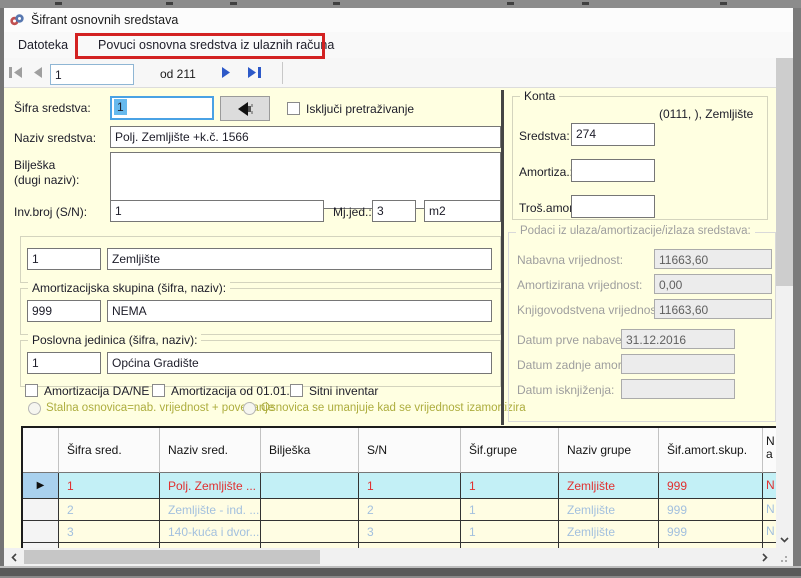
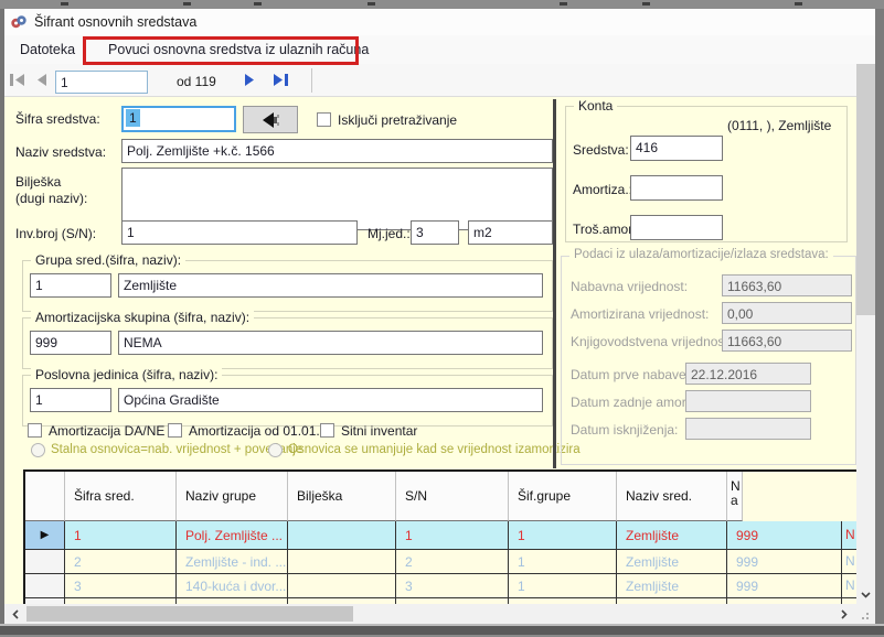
  Šifrant osnovnih sredstava
  Datoteka
  Povuci osnovna sredstva iz ulaznih računa
  1
- od 211
+ od 119
  Šifra sredstva:
  1
  Isključi pretraživanje
  Naziv sredstva:
  Polj. Zemljište +k.č. 1566
  Bilješka
  (dugi naziv):
  Inv.broj (S/N):
  1
  Mj.jed.:
  3
  m2
+ Grupa sred.(šifra, naziv):
  1
  Zemljište
  Amortizacijska skupina (šifra, naziv):
  999
  NEMA
  Poslovna jedinica (šifra, naziv):
  1
  Općina Gradište
  Amortizacija DA/NE
  Amortizacija od 01.01.
  Sitni inventar
  Stalna osnovica=nab. vrijednost + povnje
  Osnovica se umanjuje kad se vrijednost izamorizira
  Konta
  (0111, ), Zemljište
  Sredstva:
- 274
+ 416
  Amortiza.
  Troš.amo
  Podaci iz ulaza/amortizacije/izlaza sredstava:
  Nabavna vrijednost:
  11663,60
  Amortizirana vrijednost:
  0,00
  Knjigovodstvena vrijedno
  11663,60
  Datum prve nabave
- 31.12.2016
+ 22.12.2016
  Datum zadnje amor
  Datum isknjiženja:
  Šifra sred.
- Naziv sred.
+ Naziv grupe
  Bilješka
  S/N
  Šif.grupe
- Naziv grupe
+ Naziv sred.
- Šif.amort.skup.
  N a
  ▶
  1
  Polj. Zemljište ...
  1
  1
  Zemljište
  999
  N
  2
  Zemljište - ind. ...
  2
  1
  Zemljište
  999
  N
  3
  140-kuća i dvor...
  3
  1
  Zemljište
  999
  N
